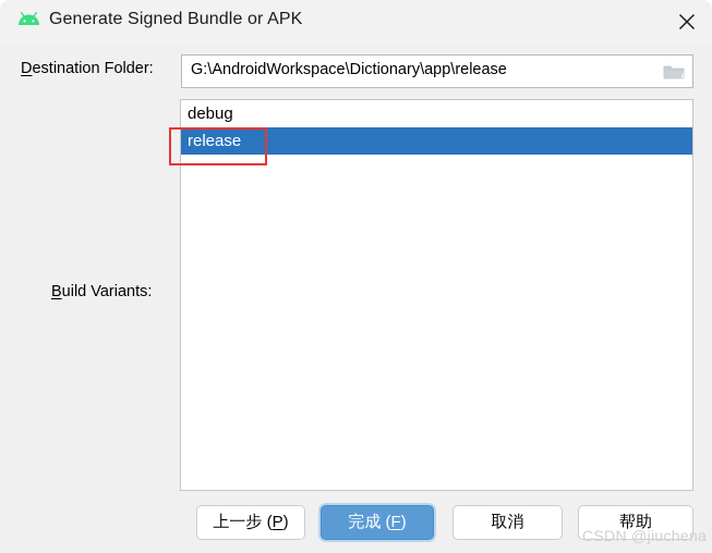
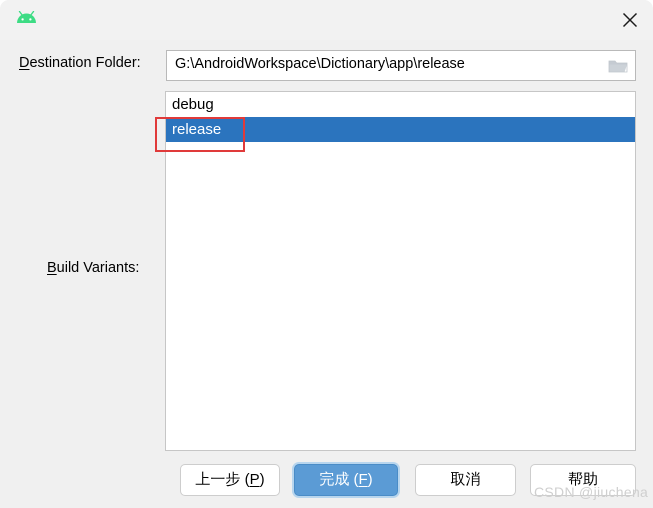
- Generate Signed Bundle or APK
  Destination Folder:
  G:\AndroidWorkspace\Dictionary\app\release
  Build Variants:
  debug
  release
  上一步 (P)
  完成 (F)
  取消
  帮助
  CSDN @jiuchena
